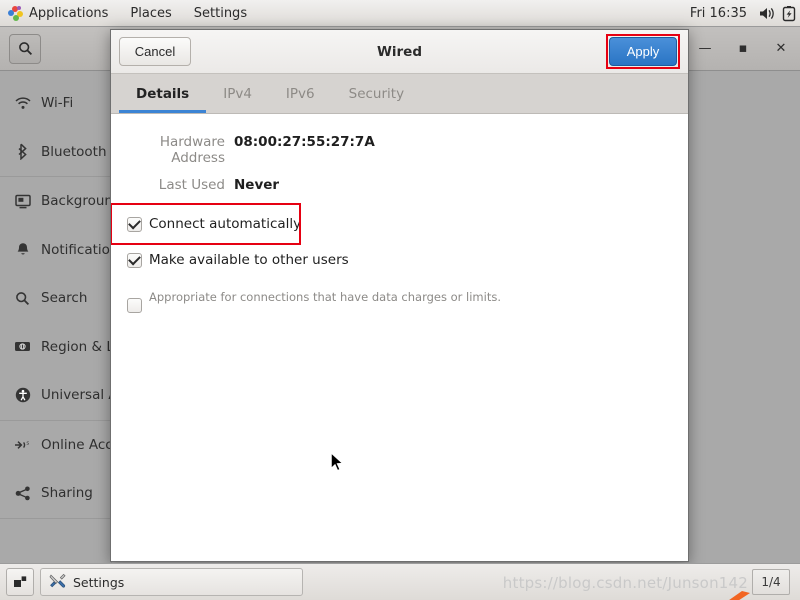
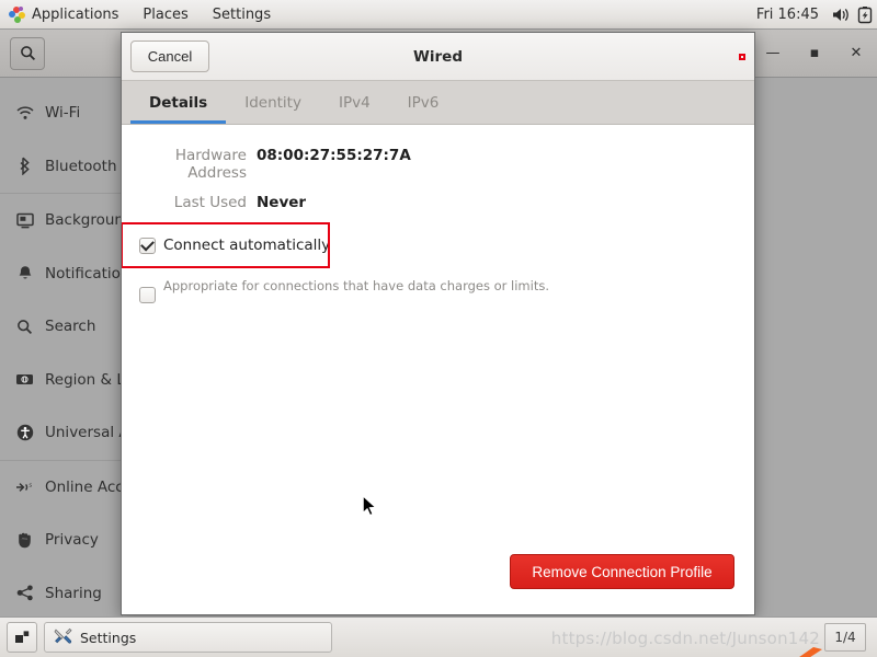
  Applications
  Places
  Settings
- Fri 16:35
+ Fri 16:45
  —
  ▪
  ✕
  Wi-Fi
  Bluetooth
  Backgroun
  Notificatio
  Search
  Region &
  Universal
  Online Acc
+ Privacy
  Sharing
  Cancel
  Wired
- Apply
  Details
+ Identity
  IPv4
  IPv6
- Security
  Hardware Address
  08:00:27:55:27:7A
  Last Used
  Never
  Connect automatically
- Make available to other users
  Appropriate for connections that have data charges or limits.
+ Remove Connection Profile
  Settings
  1/4
  https://blog.csdn.net/Junson142
